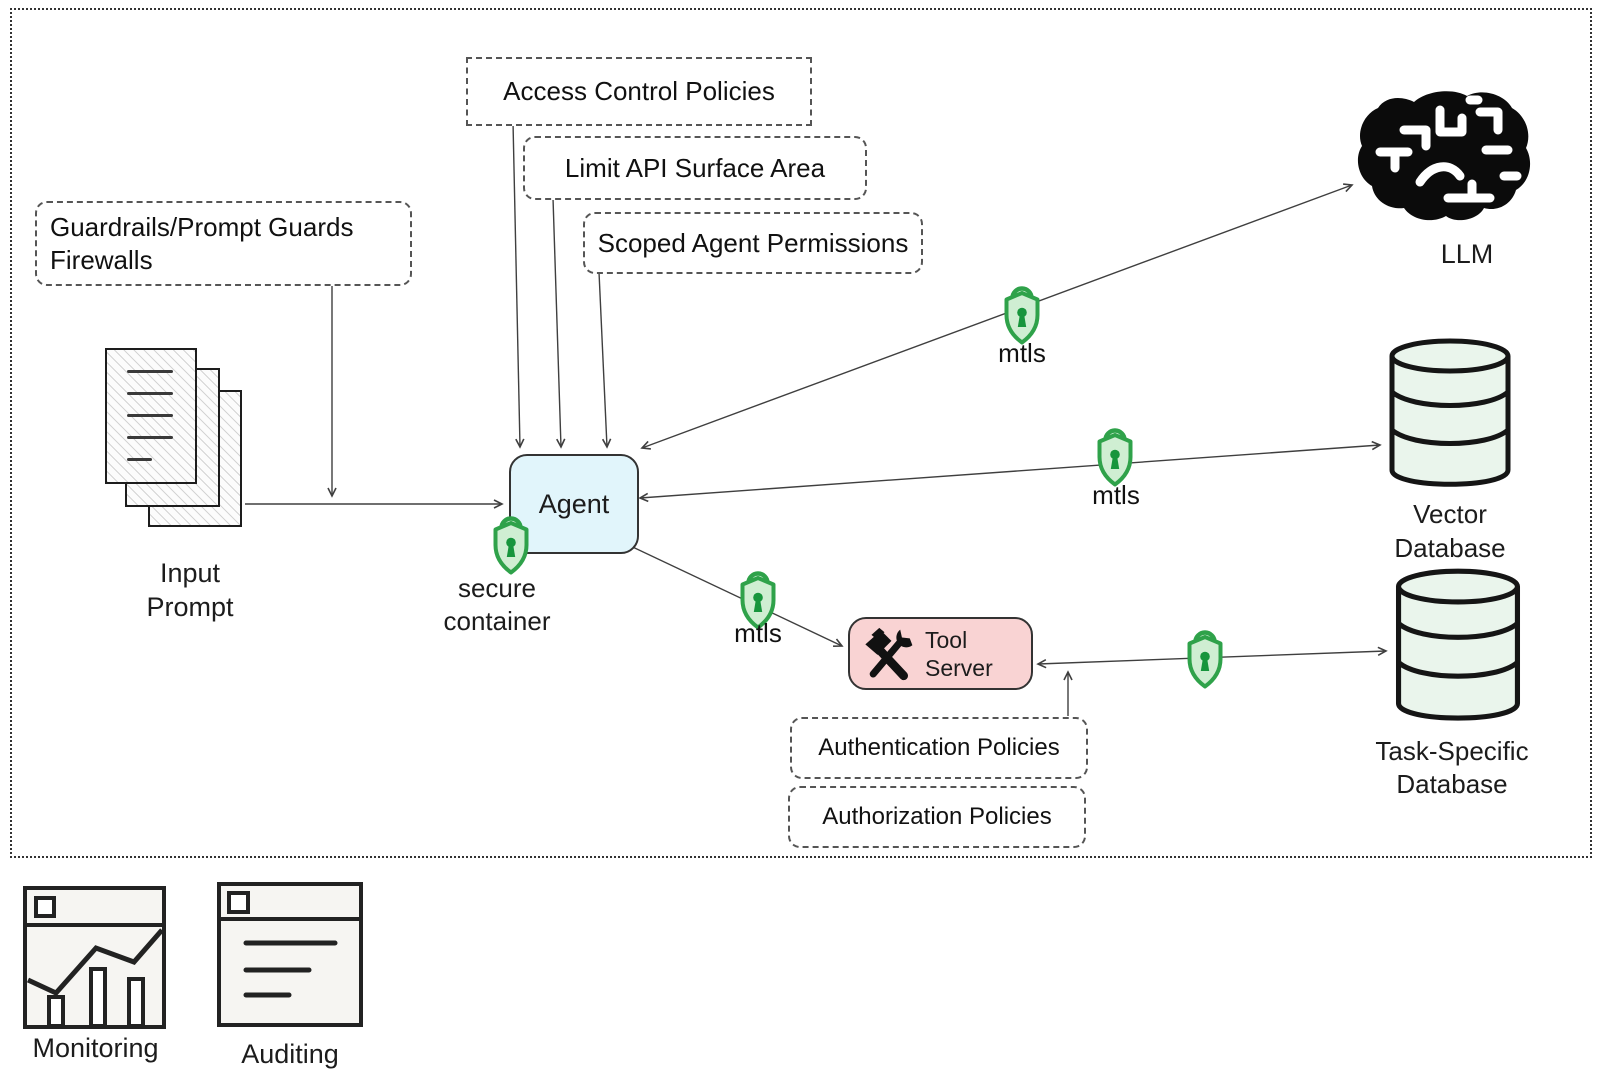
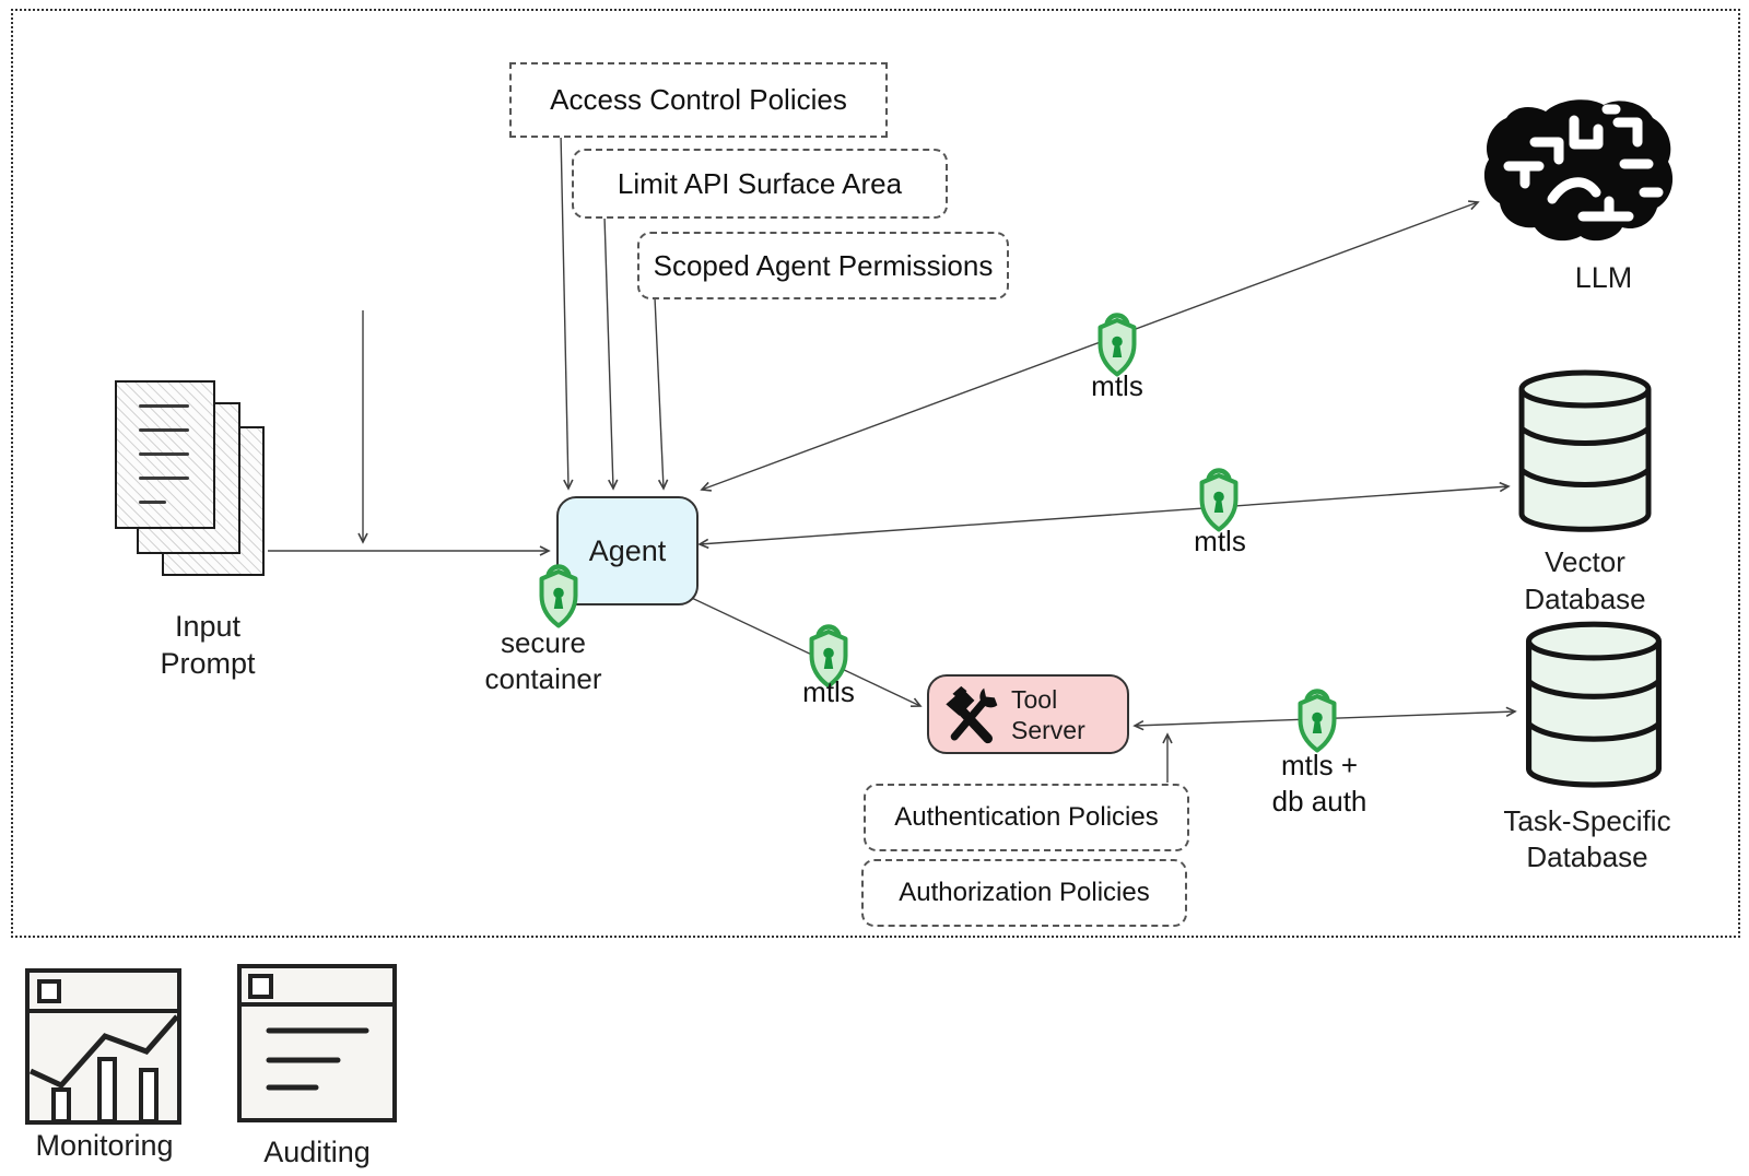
  Access Control Policies
  Limit API Surface Area
  Scoped Agent Permissions
- Guardrails/Prompt Guards
- Firewalls
  Input
  Prompt
  Agent
  Tool
  Server
  LLM
  Vector
  Database
  Task-Specific
  Database
  secure
  container
  mtls
  mtls
  mtls
+ mtls +
+ db auth
  Authentication Policies
  Authorization Policies
  Monitoring
  Auditing
